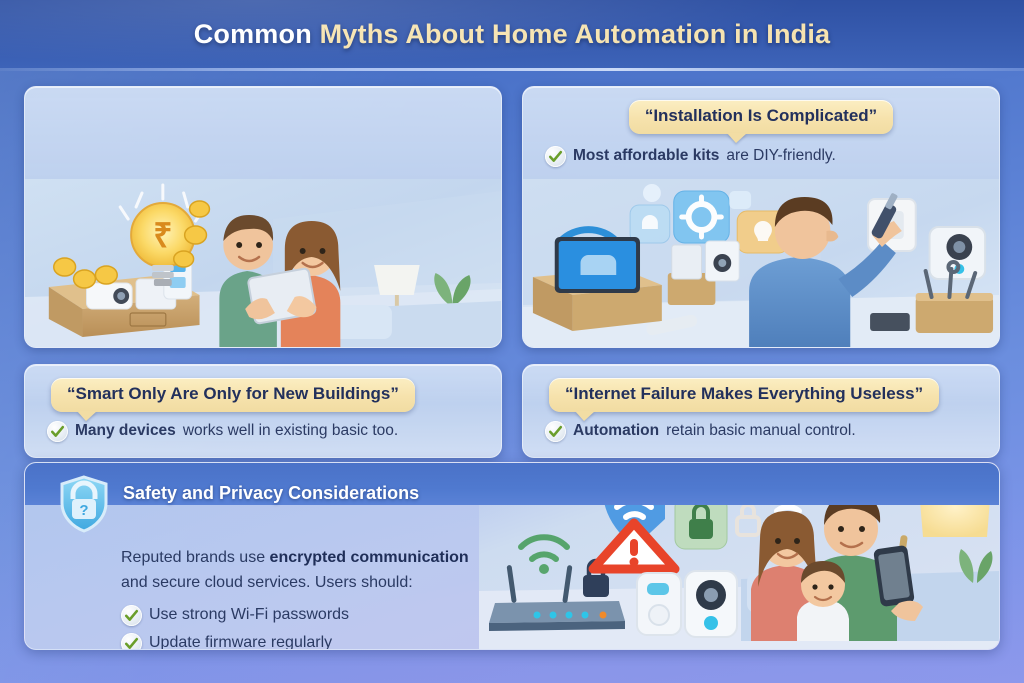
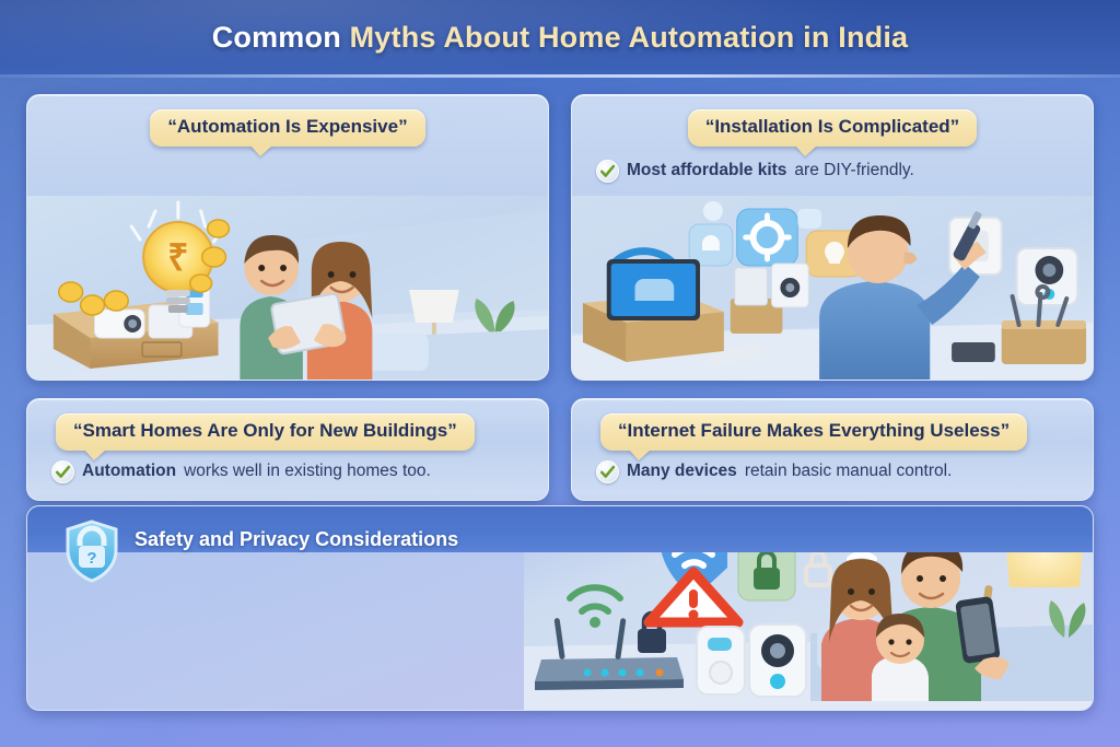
  ₹
+ “Automation Is Expensive”
  “Installation Is Complicated”
  Most affordable kits
  are DIY-friendly.
- “Smart Only Are Only for New Buildings”
+ “Smart Homes Are Only for New Buildings”
- Many devices
+ Automation
- works well in existing basic too.
+ works well in existing homes too.
  “Internet Failure Makes Everything Useless”
- Automation
+ Many devices
  retain basic manual control.
  ?
  Safety and Privacy Considerations
- Reputed brands use encrypted communication
- and secure cloud services. Users should:
- Use strong Wi-Fi passwords
- Update firmware regularly
